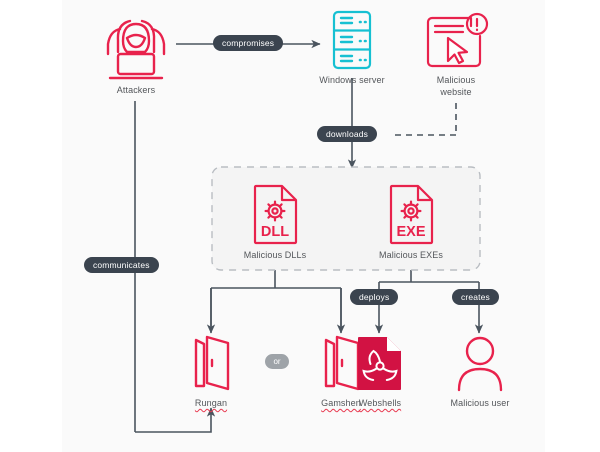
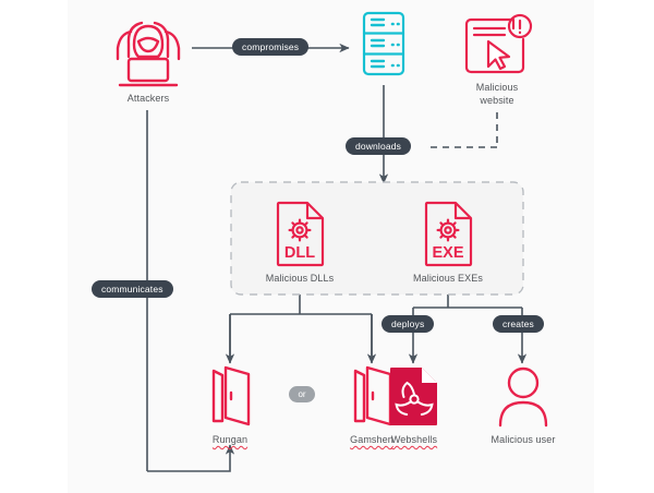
  DLL
  EXE
  compromises
  downloads
  communicates
  deploys
  creates
  or
  Attackers
- Windows server
  Malicious
  website
  Malicious DLLs
  Malicious EXEs
  Rungan
  Gamshen
  Webshells
  Malicious user
